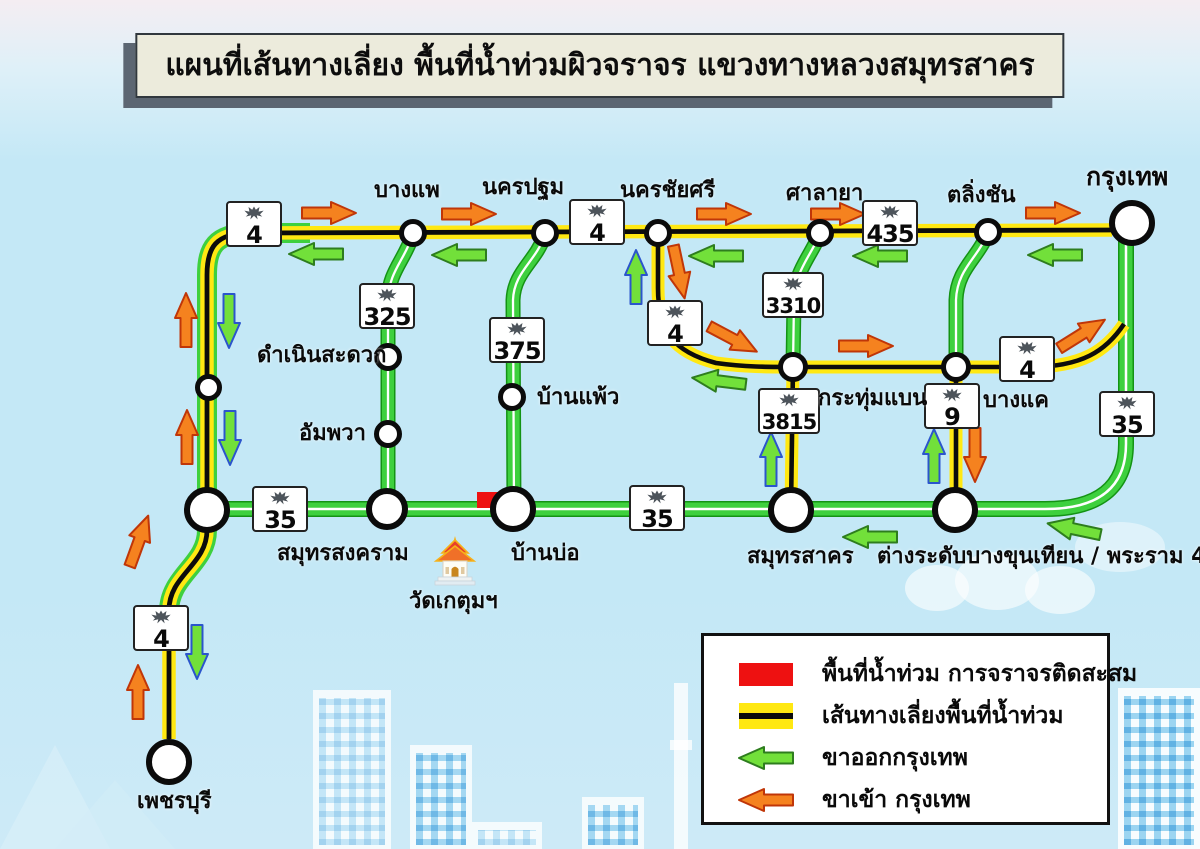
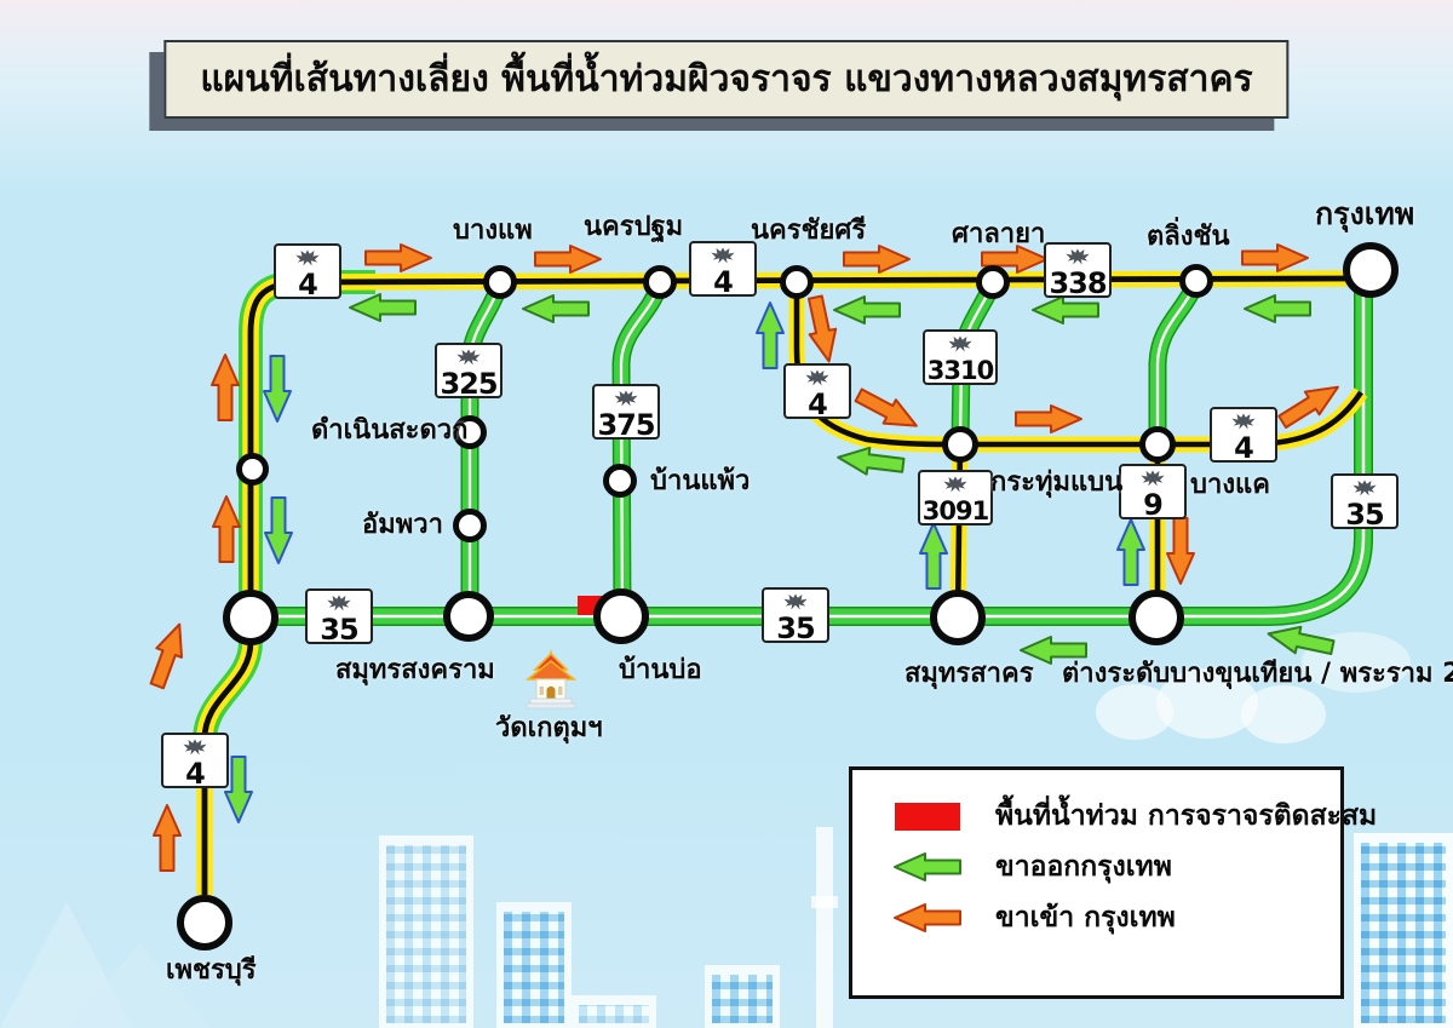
  4
  4
- 435
+ 338
  325
  375
  4
  3310
  4
  9
- 3815
+ 3091
  35
  35
  35
  4
  บางแพ
  นครปฐม
  นครชัยศรี
  ศาลายา
  ตลิ่งชัน
  กรุงเทพ
  ดำเนินสะดวก
  อัมพวา
  บ้านแพ้ว
  กระทุ่มแบน
  บางแค
  สมุทรสงคราม
  บ้านบ่อ
  สมุทรสาคร
- ต่างระดับบางขุนเทียน / พระราม 4
+ ต่างระดับบางขุนเทียน / พระราม 2
  วัดเกตุมฯ
  เพชรบุรี
  พื้นที่น้ำท่วม การจราจรติดสะสม
- เส้นทางเลี่ยงพื้นที่น้ำท่วม
  ขาออกกรุงเทพ
  ขาเข้า กรุงเทพ
  แผนที่เส้นทางเลี่ยง พื้นที่น้ำท่วมผิวจราจร แขวงทางหลวงสมุทรสาคร
